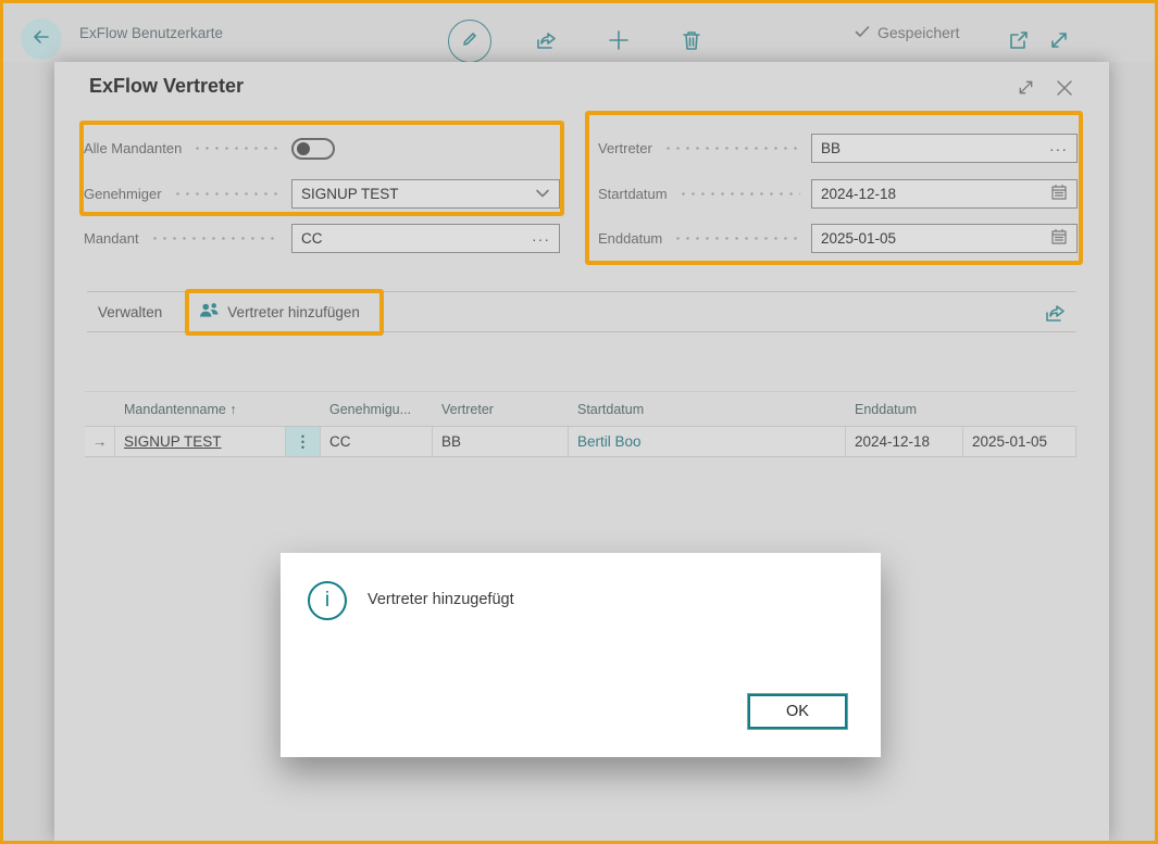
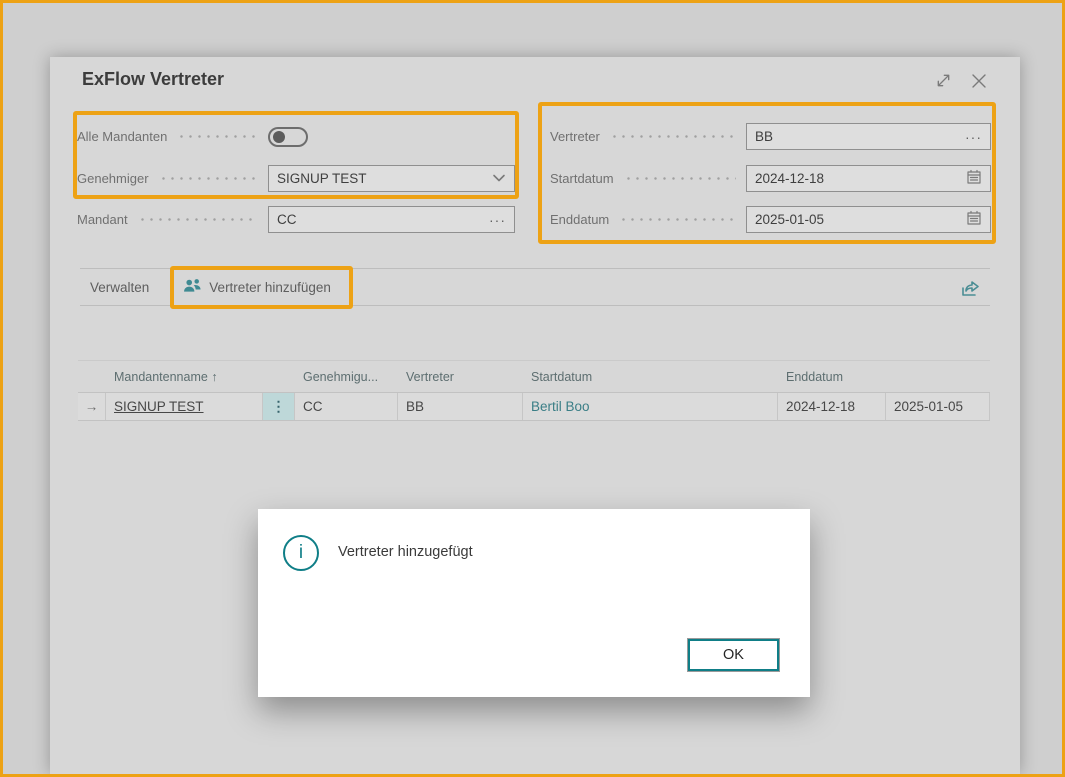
- ExFlow Benutzerkarte
- Gespeichert
  ExFlow Vertreter
  Alle Mandanten
  Genehmiger
  SIGNUP TEST
  Mandant
  CC
  ···
  Vertreter
  BB
  ···
  Startdatum
  2024-12-18
  Enddatum
  2025-01-05
  Verwalten
  Vertreter hinzufügen
  Mandantenname ↑
  Genehmigu...
  Vertreter
  Startdatum
  Enddatum
  →
  SIGNUP TEST
  ⋮
  CC
  BB
  Bertil Boo
  2024-12-18
  2025-01-05
  i
  Vertreter hinzugefügt
  OK
